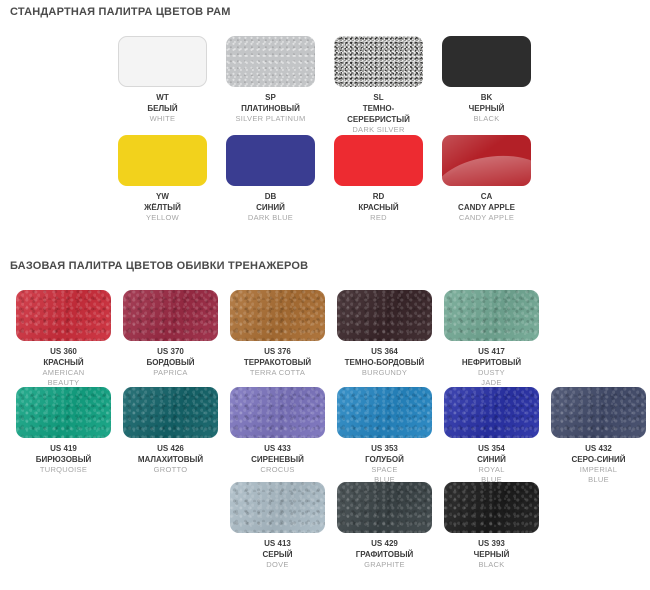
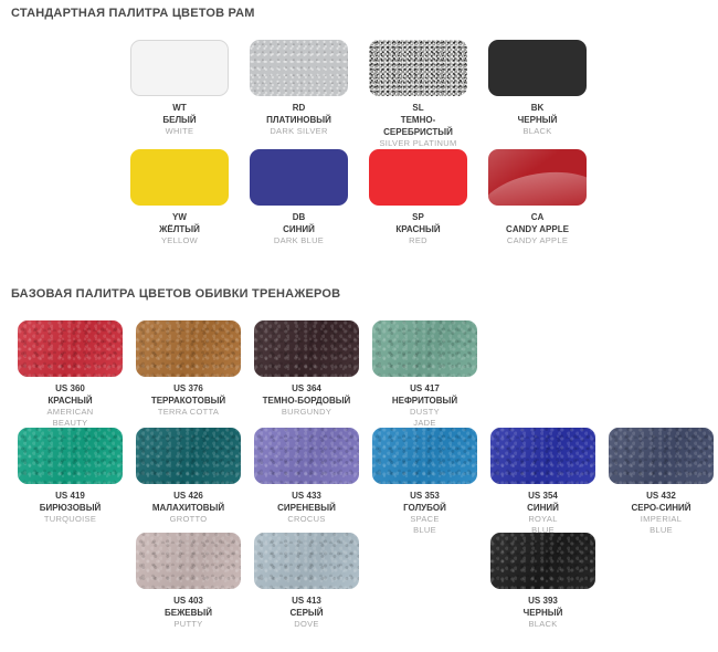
  СТАНДАРТНАЯ ПАЛИТРА ЦВЕТОВ РАМ
  WT
  БЕЛЫЙ
  WHITE
- SP
+ RD
  ПЛАТИНОВЫЙ
- SILVER PLATINUM
+ DARK SILVER
  SL
  ТЕМНО-
  СЕРЕБРИСТЫЙ
- DARK SILVER
+ SILVER PLATINUM
  BK
  ЧЕРНЫЙ
  BLACK
  YW
  ЖЁЛТЫЙ
  YELLOW
  DB
  СИНИЙ
  DARK BLUE
- RD
+ SP
  КРАСНЫЙ
  RED
  CA
  CANDY APPLE
  CANDY APPLE
  БАЗОВАЯ ПАЛИТРА ЦВЕТОВ ОБИВКИ ТРЕНАЖЕРОВ
  US 360
  КРАСНЫЙ
  AMERICAN
  BEAUTY
- US 370
- БОРДОВЫЙ
- PAPRICA
  US 376
  ТЕРРАКОТОВЫЙ
  TERRA COTTA
  US 364
  ТЕМНО-БОРДОВЫЙ
  BURGUNDY
  US 417
  НЕФРИТОВЫЙ
  DUSTY
  JADE
  US 419
  БИРЮЗОВЫЙ
  TURQUOISE
  US 426
  МАЛАХИТОВЫЙ
  GROTTO
  US 433
  СИРЕНЕВЫЙ
  CROCUS
  US 353
  ГОЛУБОЙ
  SPACE
  BLUE
  US 354
  СИНИЙ
  ROYAL
  BLUE
  US 432
  СЕРО-СИНИЙ
  IMPERIAL
  BLUE
+ US 403
+ БЕЖЕВЫЙ
+ PUTTY
  US 413
  СЕРЫЙ
  DOVE
- US 429
- ГРАФИТОВЫЙ
- GRAPHITE
  US 393
  ЧЕРНЫЙ
  BLACK
